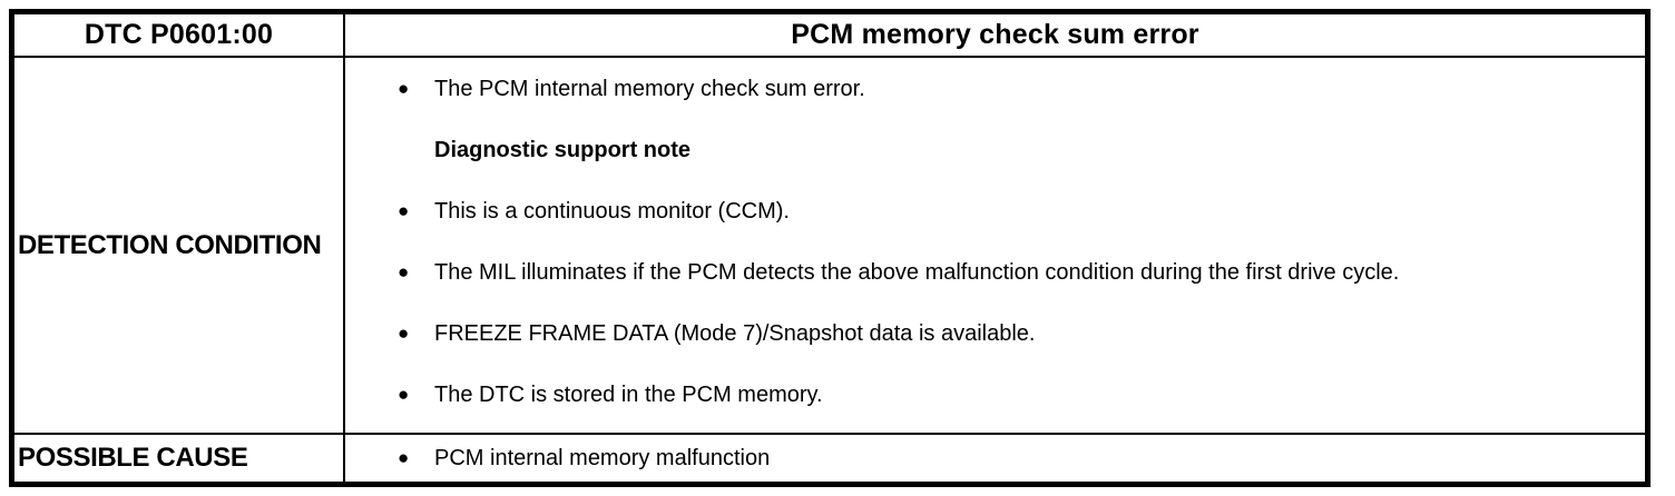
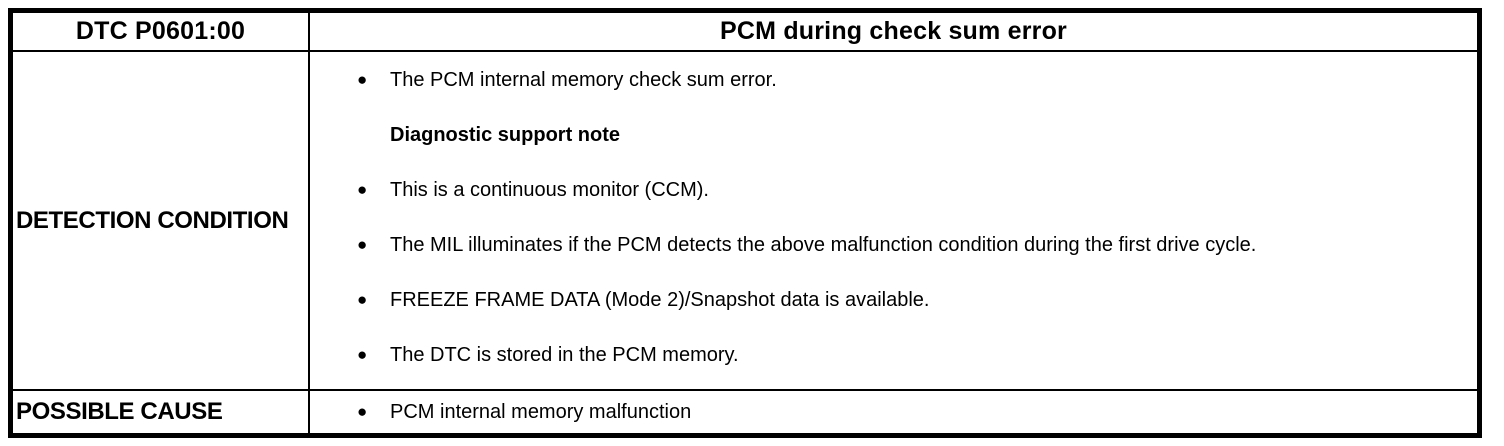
  DTC P0601:00
- PCM memory check sum error
+ PCM during check sum error
  DETECTION CONDITION
  ●
  The PCM internal memory check sum error.
  Diagnostic support note
  ●
  This is a continuous monitor (CCM).
  ●
  The MIL illuminates if the PCM detects the above malfunction condition during the first drive cycle.
  ●
- FREEZE FRAME DATA (Mode 7)/Snapshot data is available.
+ FREEZE FRAME DATA (Mode 2)/Snapshot data is available.
  ●
  The DTC is stored in the PCM memory.
  POSSIBLE CAUSE
  ●
  PCM internal memory malfunction
